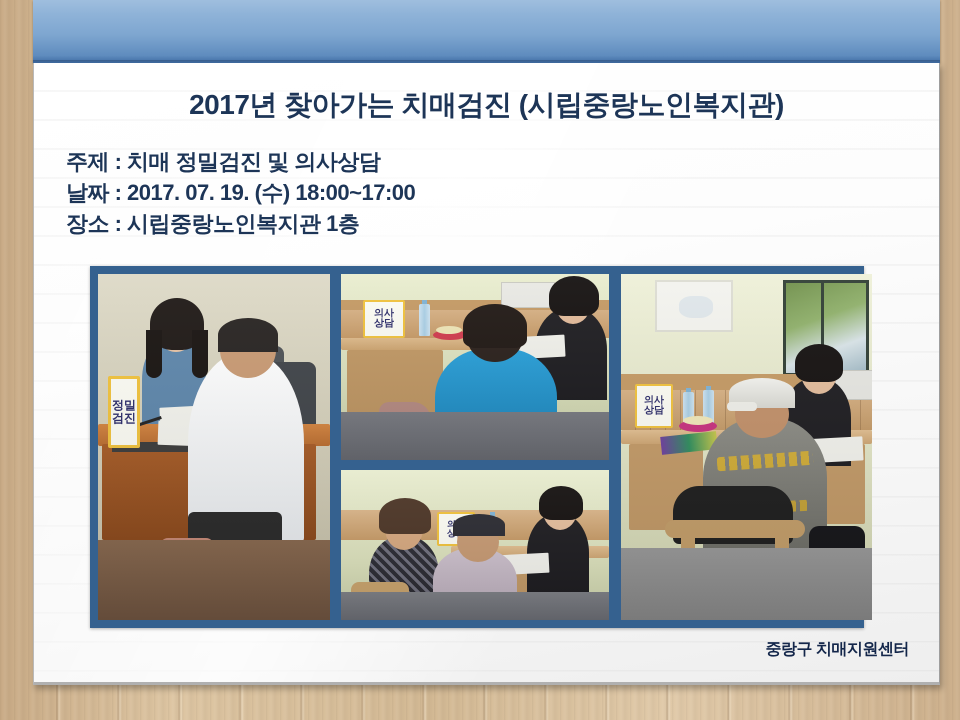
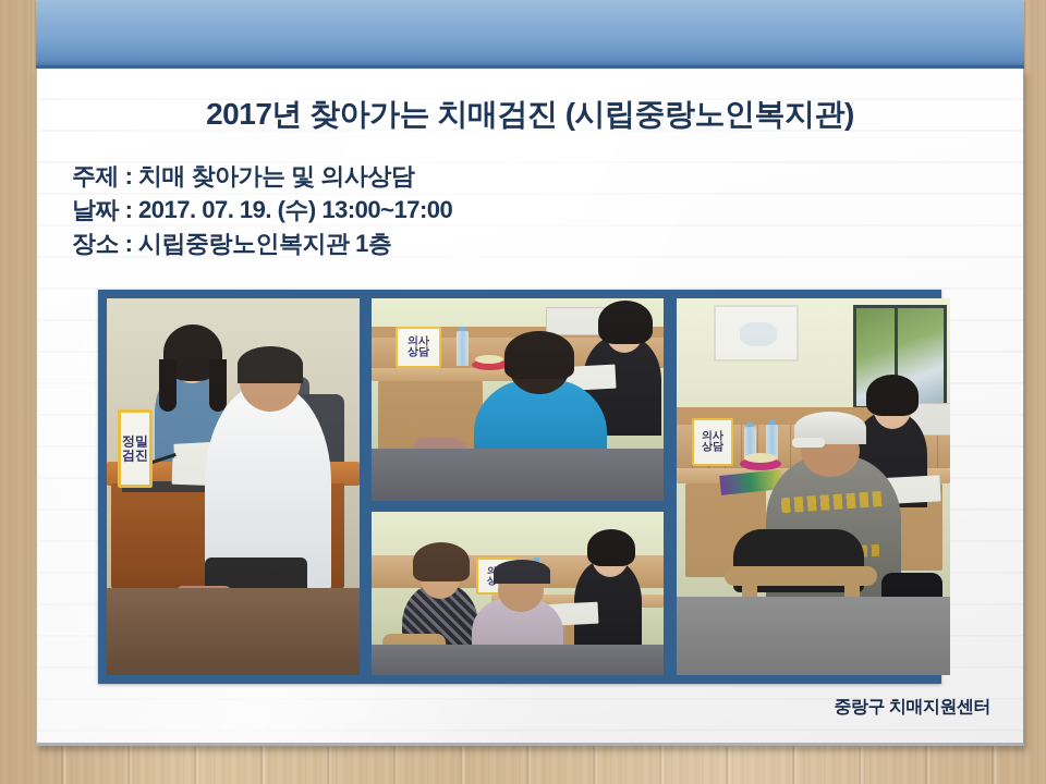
  2017년 찾아가는 치매검진 (시립중랑노인복지관)
- 주제 : 치매 정밀검진 및 의사상담
+ 주제 : 치매 찾아가는 및 의사상담
- 날짜 : 2017. 07. 19. (수) 18:00~17:00
+ 날짜 : 2017. 07. 19. (수) 13:00~17:00
  장소 : 시립중랑노인복지관 1층
  중랑구 치매지원센터
